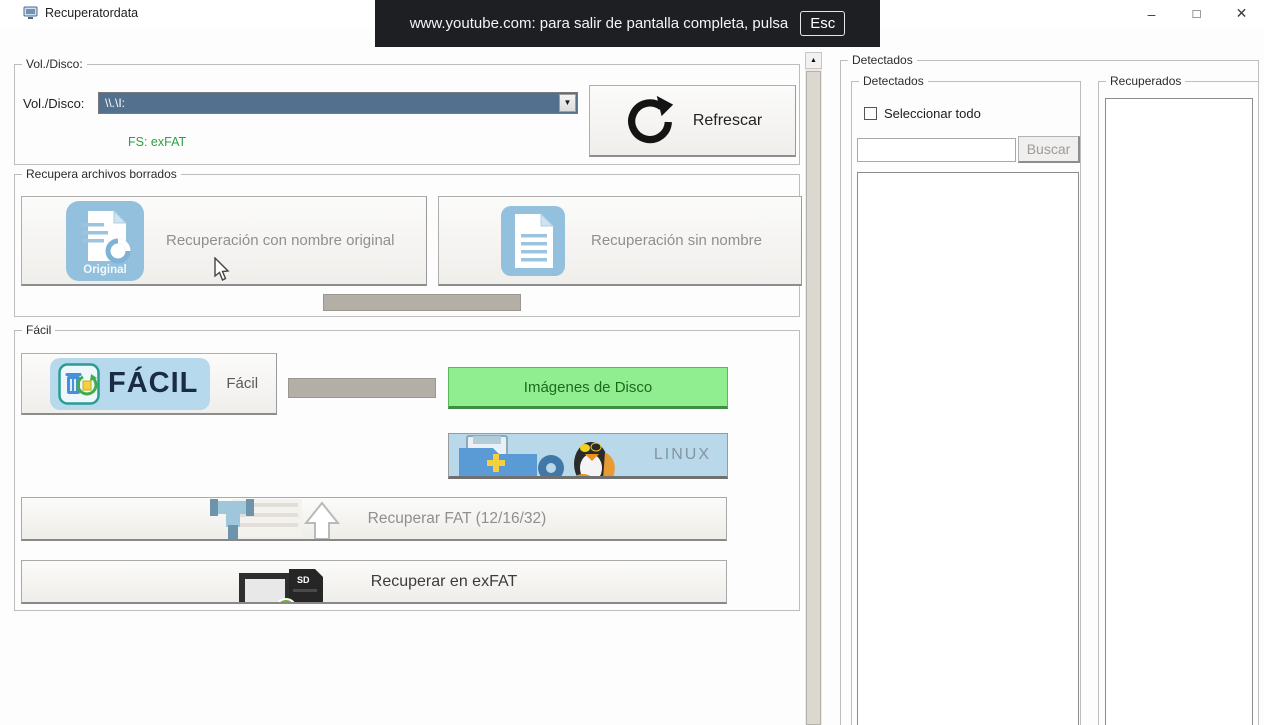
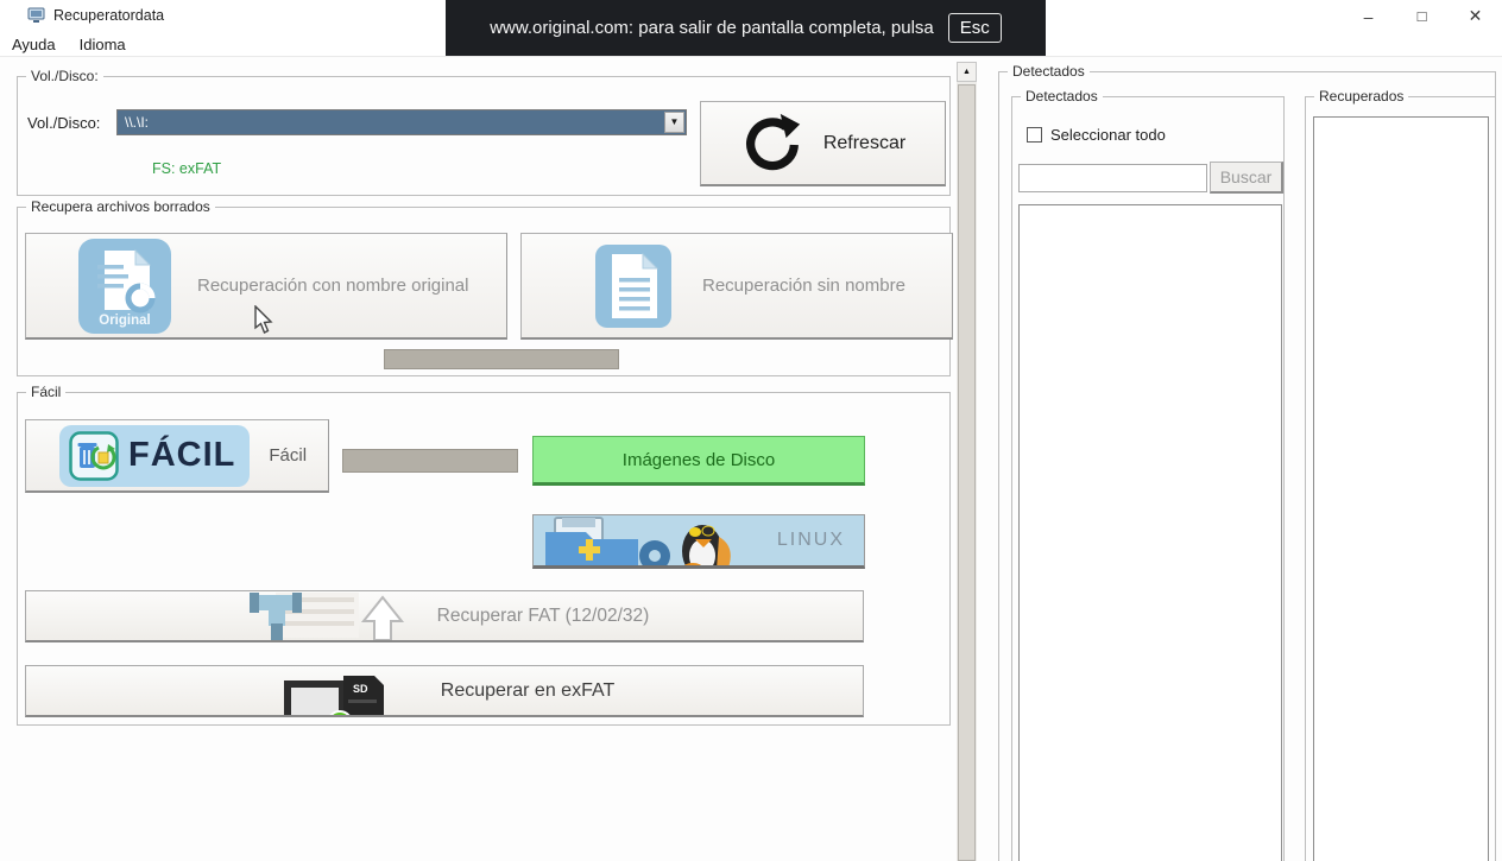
  Recuperatordata
  –
  □
  ✕
+ Ayuda
+ Idioma
- www.youtube.com: para salir de pantalla completa, pulsa
+ www.original.com: para salir de pantalla completa, pulsa
  Esc
  Vol./Disco:
  Vol./Disco:
  \\.\I:
  ▼
  FS: exFAT
  Refrescar
  Recupera archivos borrados
  Original
  Recuperación con nombre original
  Recuperación sin nombre
  Fácil
  FÁCIL
  Fácil
  Imágenes de Disco
  LINUX
- Recuperar FAT (12/16/32)
+ Recuperar FAT (12/02/32)
  SD
  Recuperar en exFAT
  Detectados
  Detectados
  Seleccionar todo
  Buscar
  Recuperados
